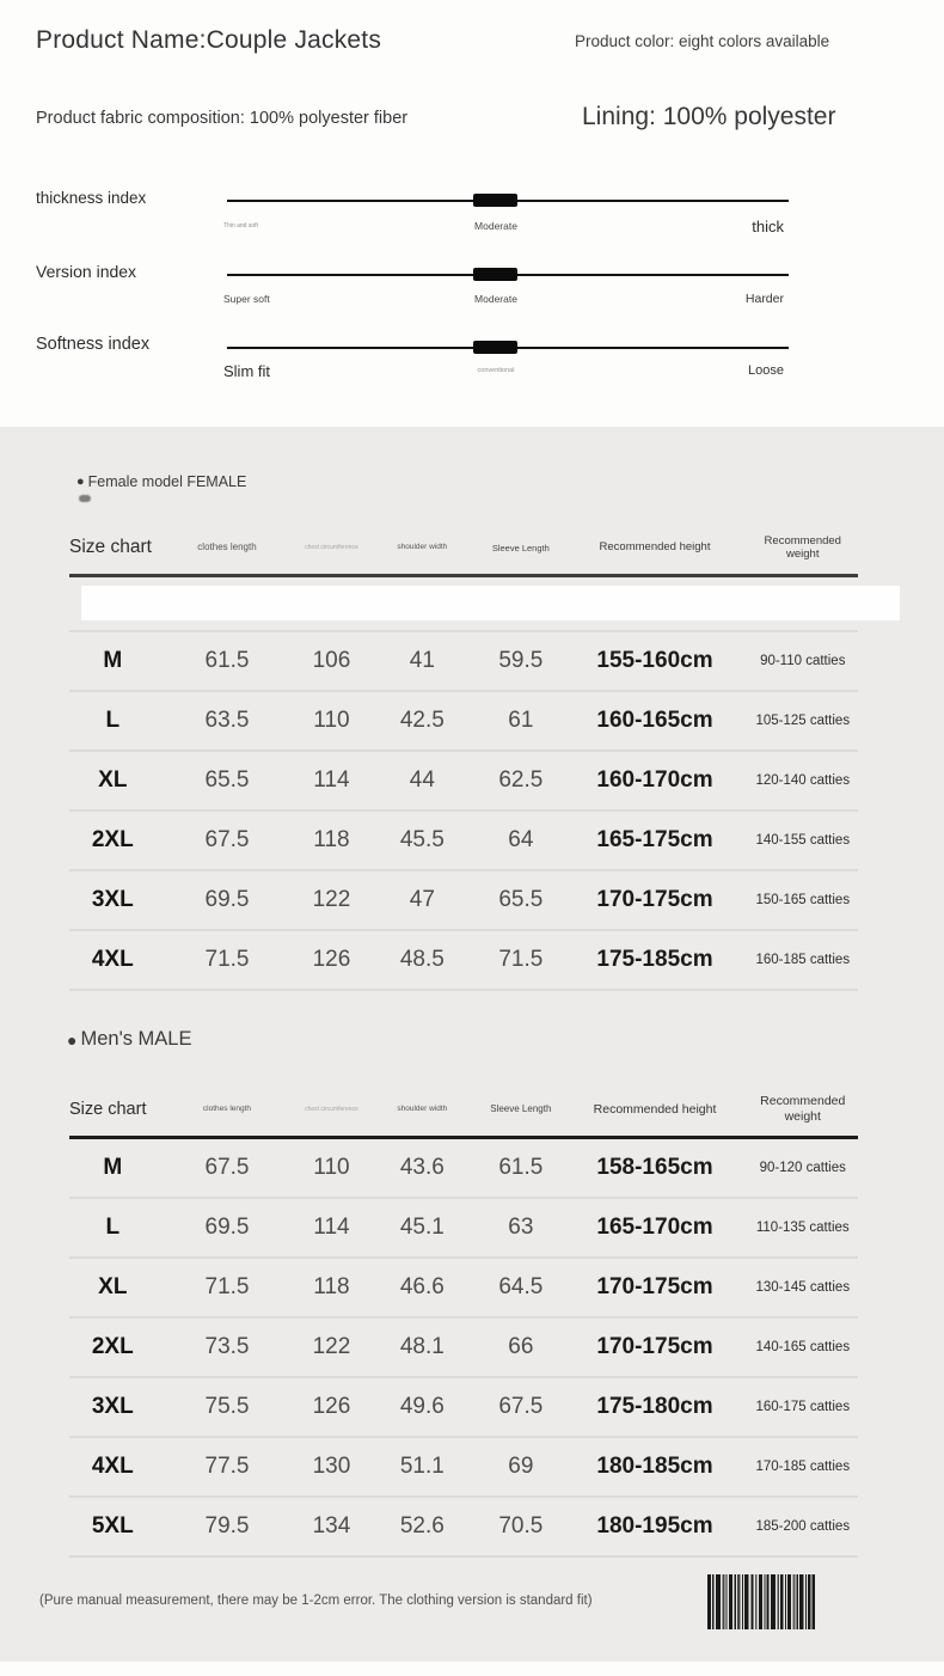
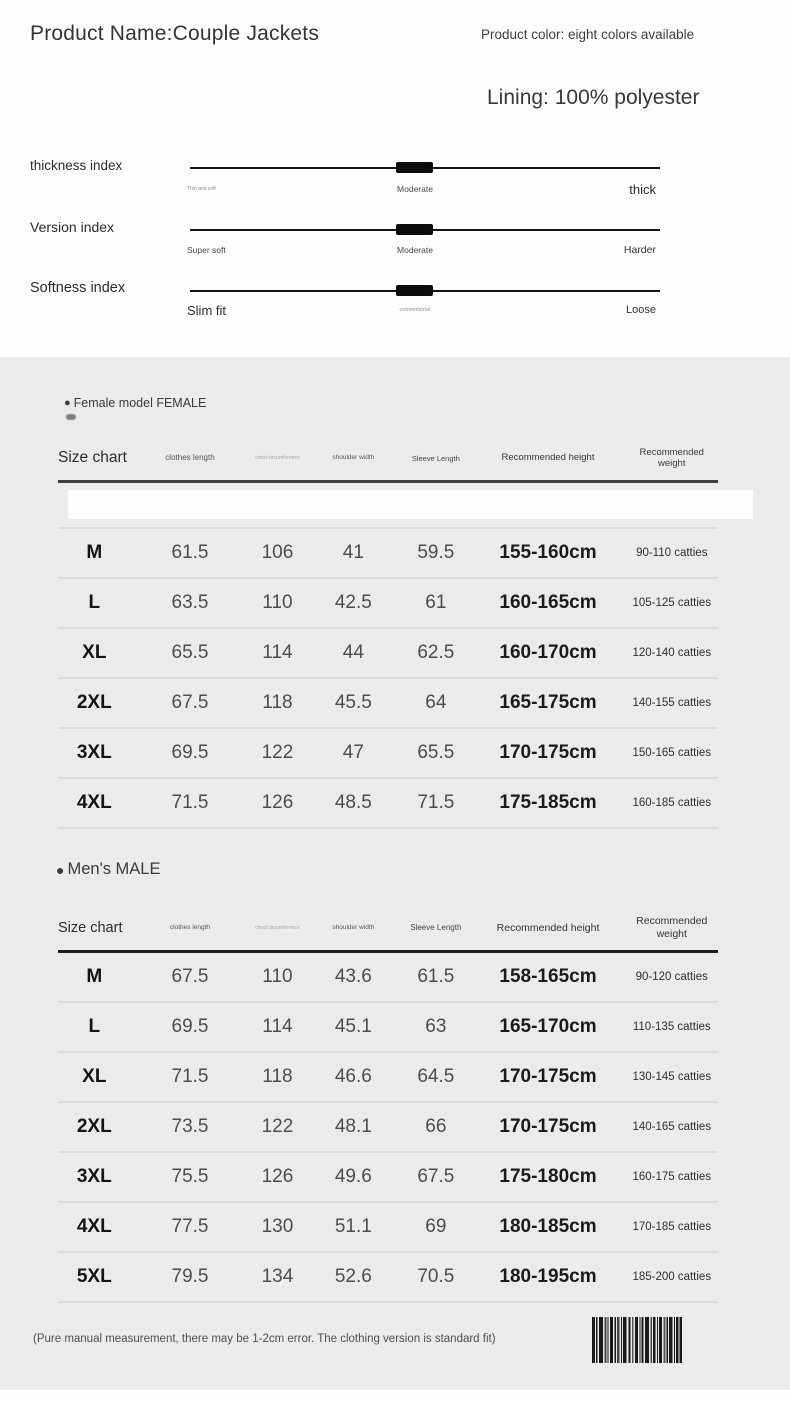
  Product Name:Couple Jackets
  Product color: eight colors available
- Product fabric composition: 100% polyester fiber
  Lining: 100% polyester
  thickness index
  Moderate
  thick
  Version index
  Super soft
  Moderate
  Harder
  Softness index
  Slim fit
  Loose
  ●
  Female model FEMALE
  Size chart
  clothes length
  Sleeve Length
  Recommended height
  Recommended weight
  M
  61.5
  106
  41
  59.5
  155-160cm
  90-110 catties
  L
  63.5
  110
  42.5
  61
  160-165cm
  105-125 catties
  XL
  65.5
  114
  44
  62.5
  160-170cm
  120-140 catties
  2XL
  67.5
  118
  45.5
  64
  165-175cm
  140-155 catties
  3XL
  69.5
  122
  47
  65.5
  170-175cm
  150-165 catties
  4XL
  71.5
  126
  48.5
  71.5
  175-185cm
  160-185 catties
  ●
  Men's MALE
  Size chart
  Sleeve Length
  Recommended height
  Recommended weight
  M
  67.5
  110
  43.6
  61.5
  158-165cm
  90-120 catties
  L
  69.5
  114
  45.1
  63
  165-170cm
  110-135 catties
  XL
  71.5
  118
  46.6
  64.5
  170-175cm
  130-145 catties
  2XL
  73.5
  122
  48.1
  66
  170-175cm
  140-165 catties
  3XL
  75.5
  126
  49.6
  67.5
  175-180cm
  160-175 catties
  4XL
  77.5
  130
  51.1
  69
  180-185cm
  170-185 catties
  5XL
  79.5
  134
  52.6
  70.5
  180-195cm
  185-200 catties
  (Pure manual measurement, there may be 1-2cm error. The clothing version is standard fit)
